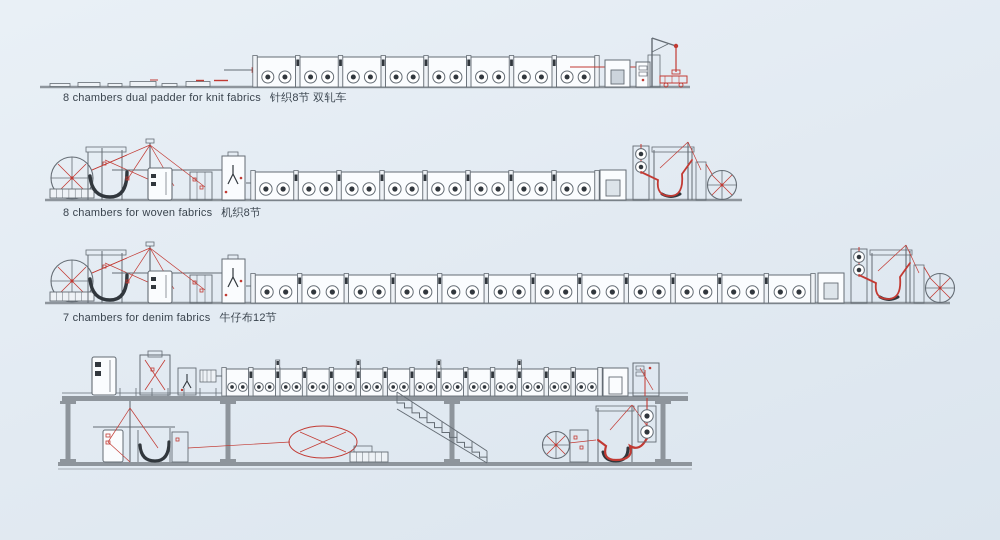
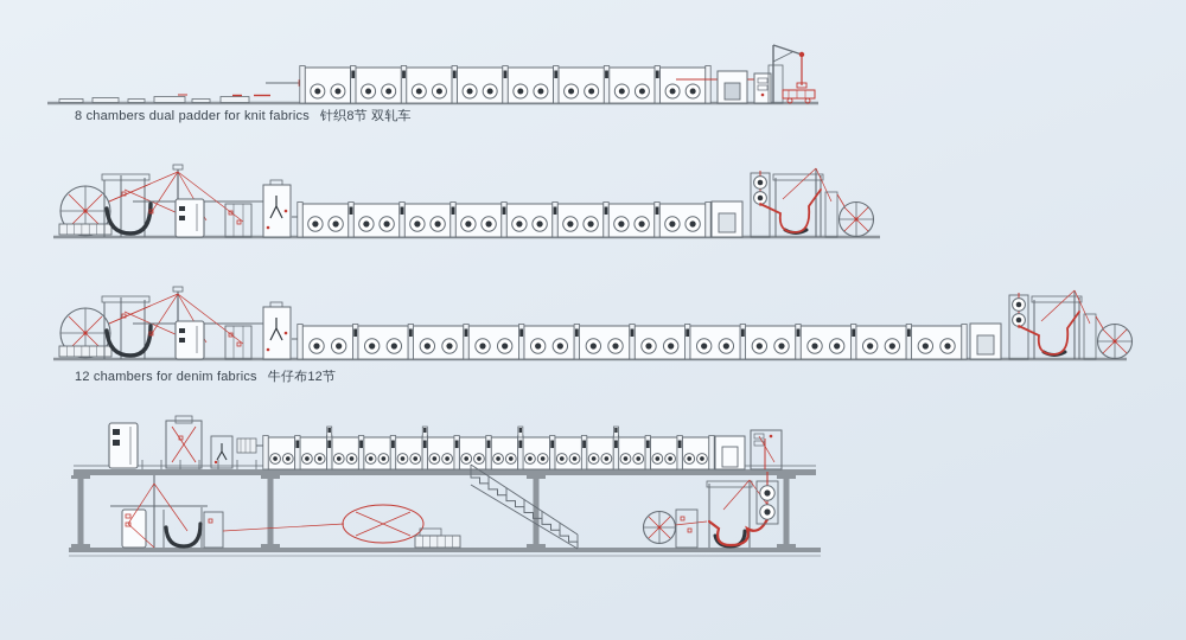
  8 chambers dual padder for knit fabrics 针织8节 双轧车
- 8 chambers for woven fabrics 机织8节
- 7 chambers for denim fabrics 牛仔布12节
+ 12 chambers for denim fabrics 牛仔布12节
